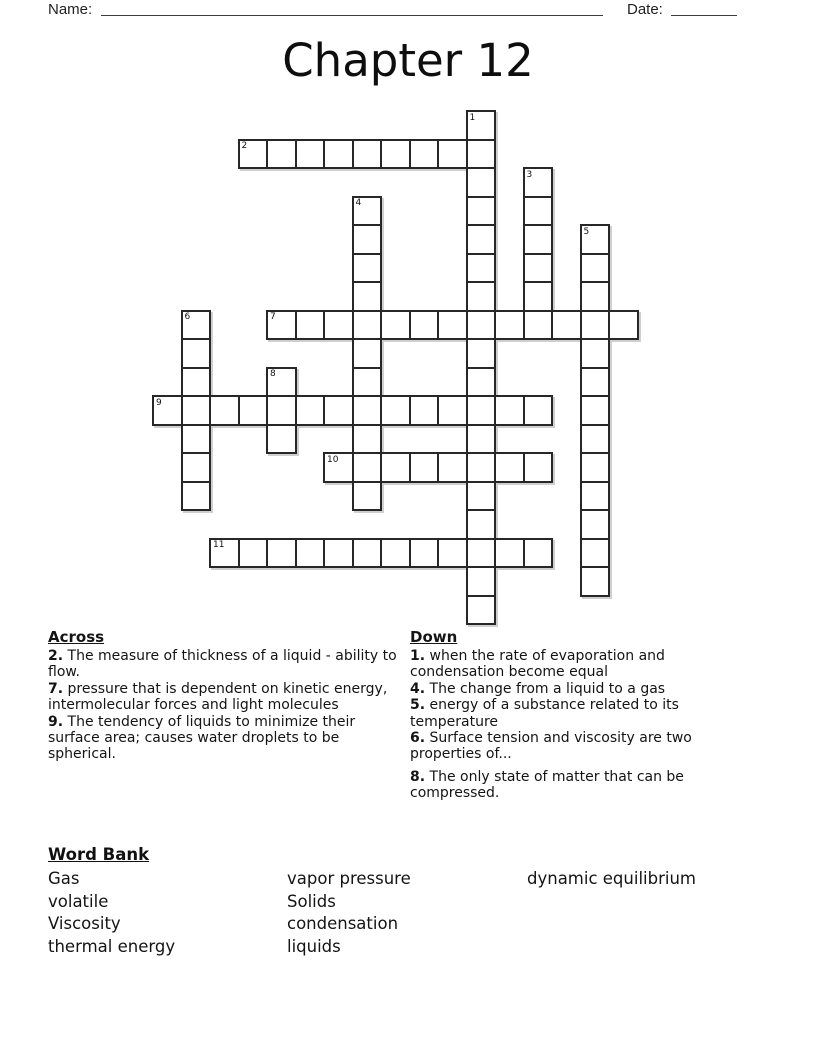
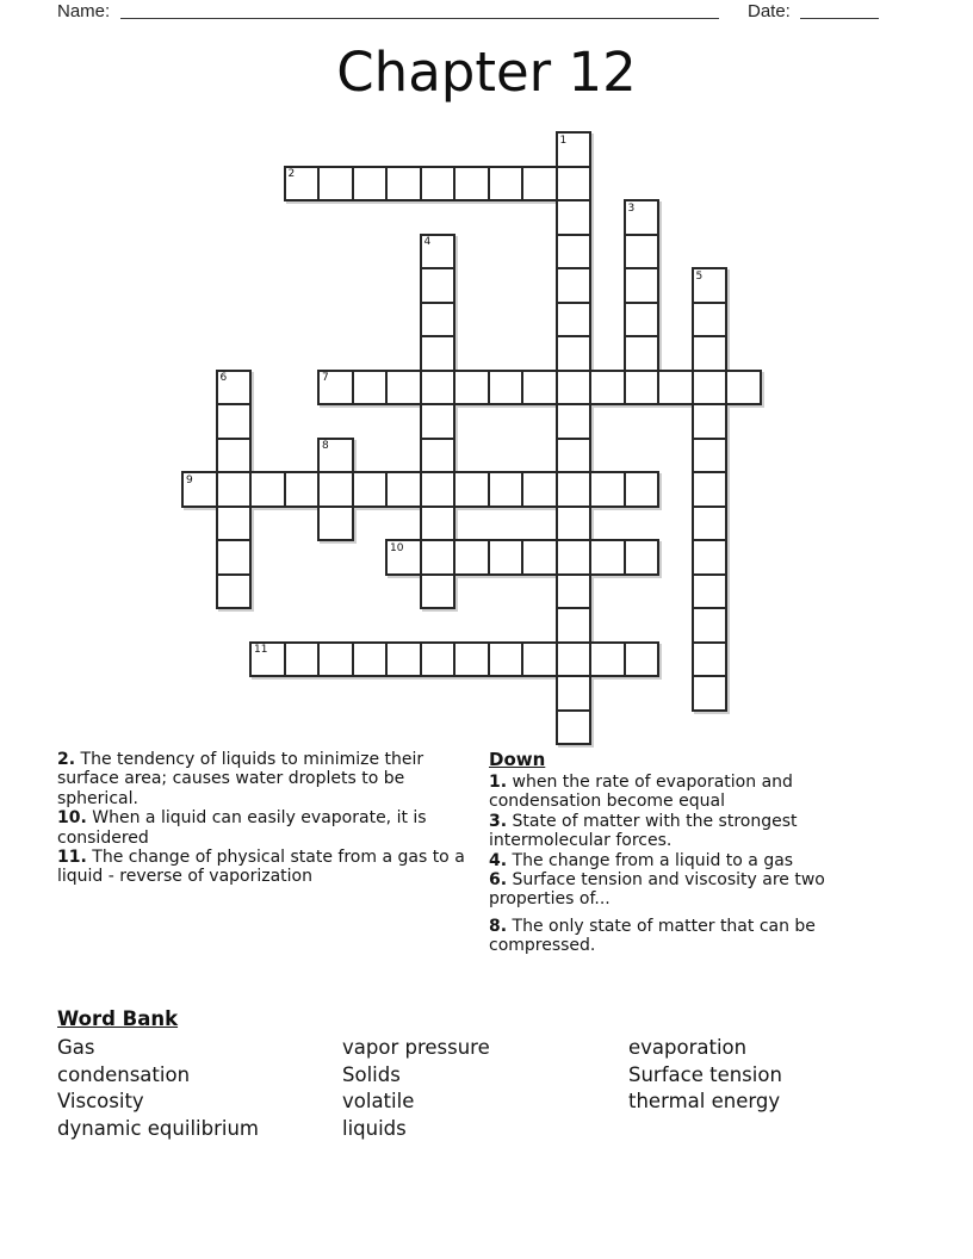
  Name:
  Date:
  Chapter 12
  1
  2
  3
  4
  5
  6
  7
  8
  9
  10
  11
- Across
- 2. The measure of thickness of a liquid - ability to flow.
- 7. pressure that is dependent on kinetic energy, intermolecular forces and light molecules
- 9. The tendency of liquids to minimize their surface area; causes water droplets to be spherical.
+ 2. The tendency of liquids to minimize their surface area; causes water droplets to be spherical.
+ 10. When a liquid can easily evaporate, it is considered
+ 11. The change of physical state from a gas to a liquid - reverse of vaporization
  Down
  1. when the rate of evaporation and condensation become equal
+ 3. State of matter with the strongest intermolecular forces.
  4. The change from a liquid to a gas
- 5. energy of a substance related to its temperature
  6. Surface tension and viscosity are two properties of...
  8. The only state of matter that can be compressed.
  Word Bank
  Gas
- volatile
+ condensation
  Viscosity
- thermal energy
+ dynamic equilibrium
  vapor pressure
  Solids
- condensation
+ volatile
  liquids
+ evaporation
+ Surface tension
- dynamic equilibrium
+ thermal energy
